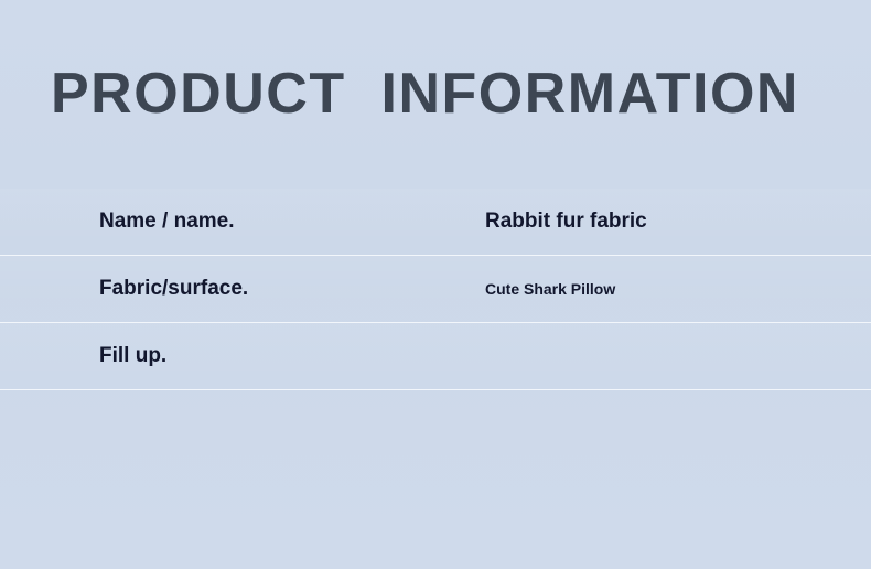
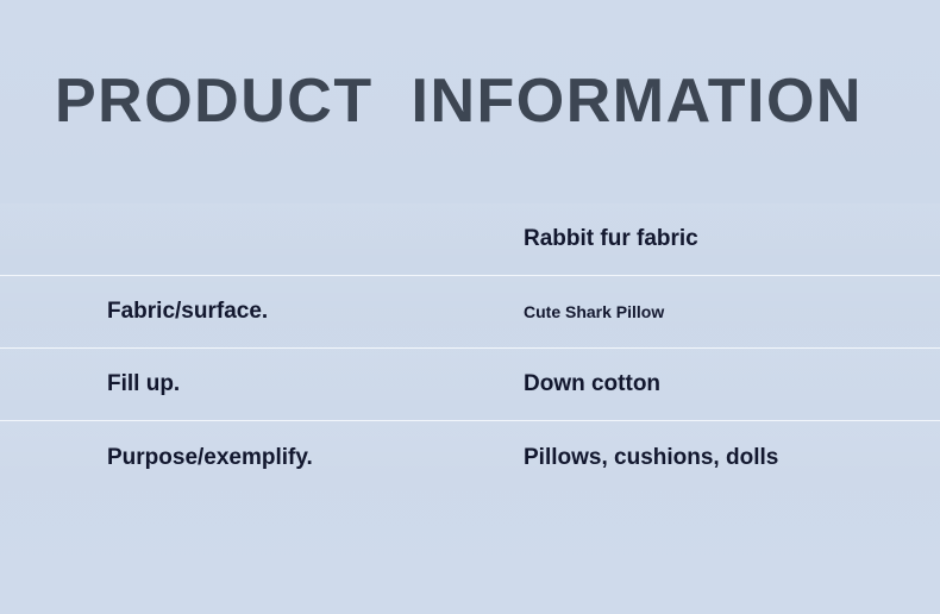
  PRODUCT INFORMATION
- Name / name.
  Rabbit fur fabric
  Fabric/surface.
  Cute Shark Pillow
  Fill up.
+ Down cotton
+ Purpose/exemplify.
+ Pillows, cushions, dolls
